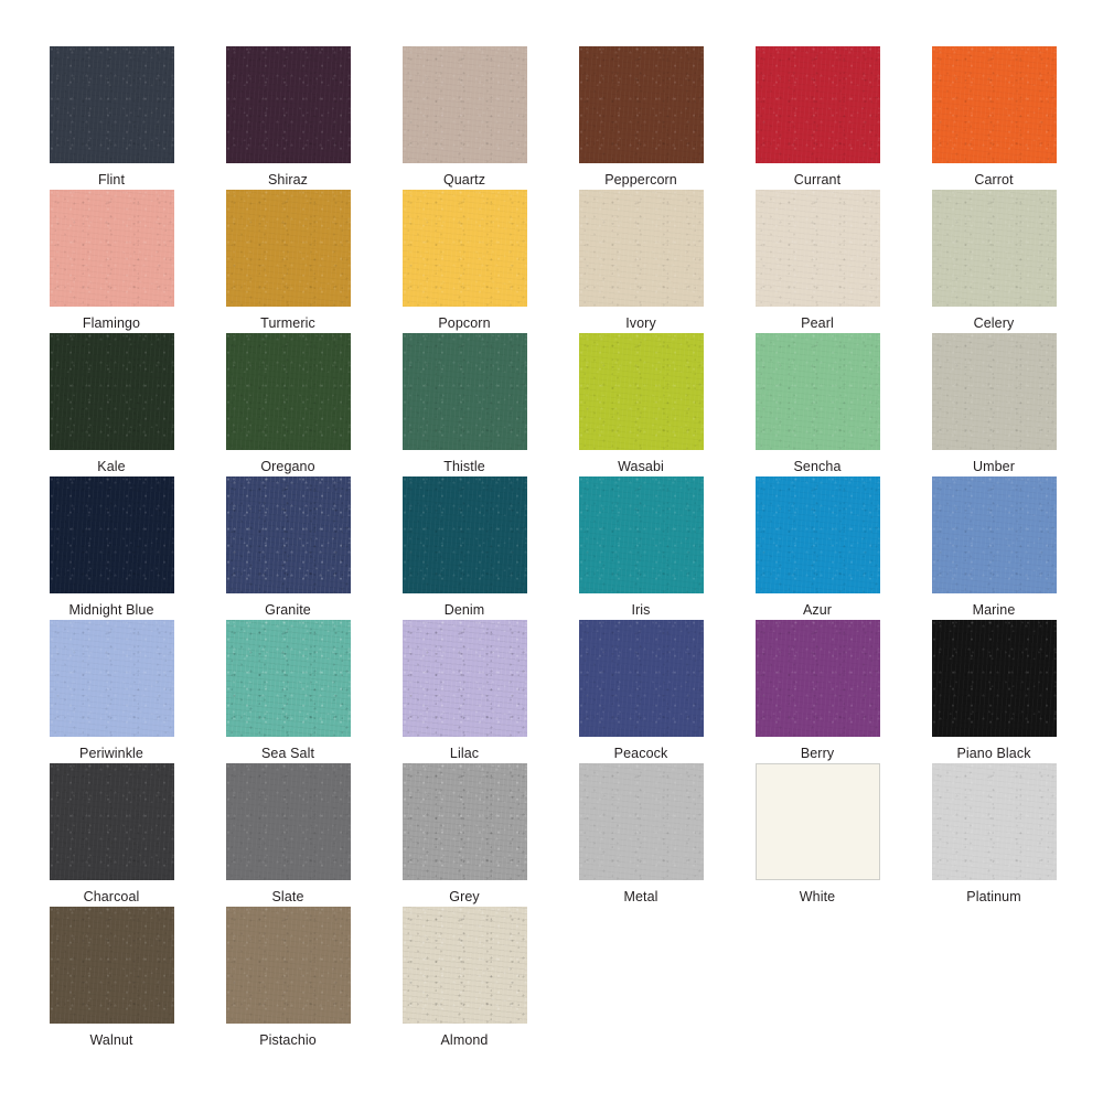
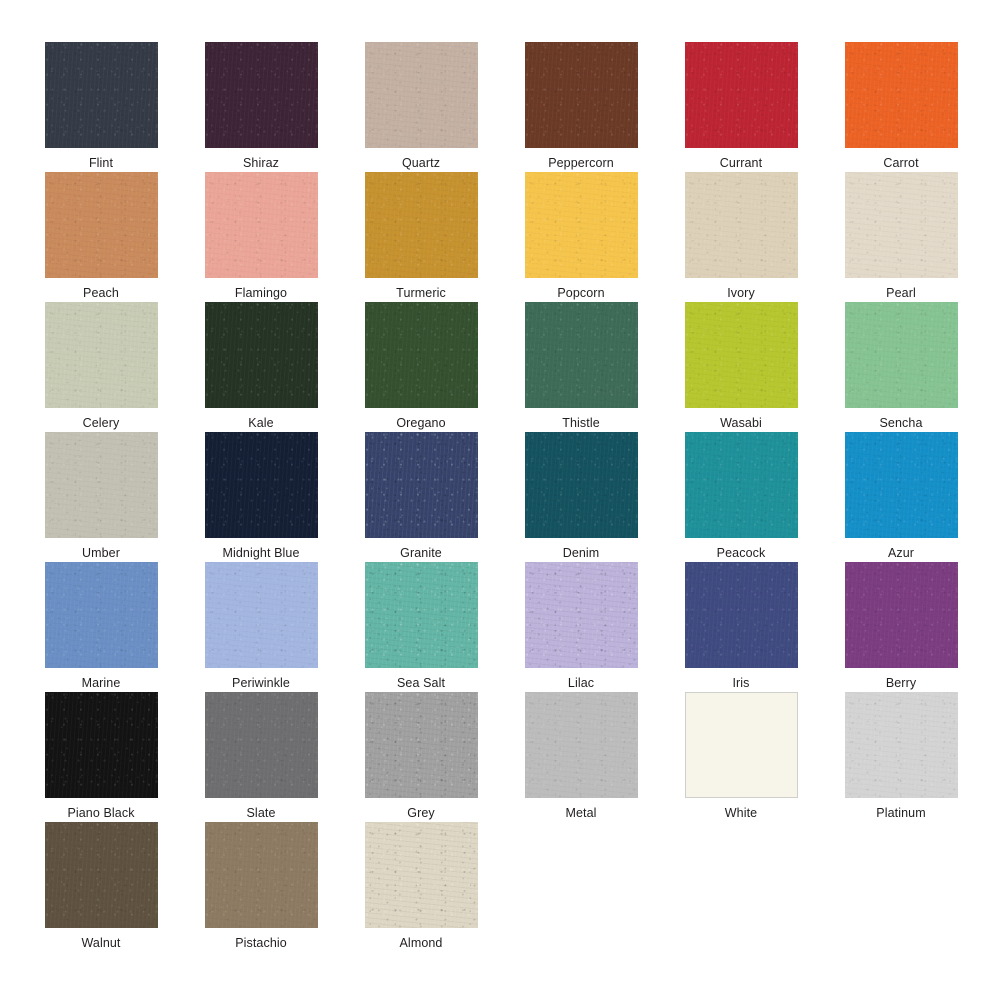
  Flint
  Shiraz
  Quartz
  Peppercorn
  Currant
  Carrot
+ Peach
  Flamingo
  Turmeric
  Popcorn
  Ivory
  Pearl
  Celery
  Kale
  Oregano
  Thistle
  Wasabi
  Sencha
  Umber
  Midnight Blue
  Granite
  Denim
- Iris
+ Peacock
  Azur
  Marine
  Periwinkle
  Sea Salt
  Lilac
- Peacock
+ Iris
  Berry
  Piano Black
- Charcoal
  Slate
  Grey
  Metal
  White
  Platinum
  Walnut
  Pistachio
  Almond
